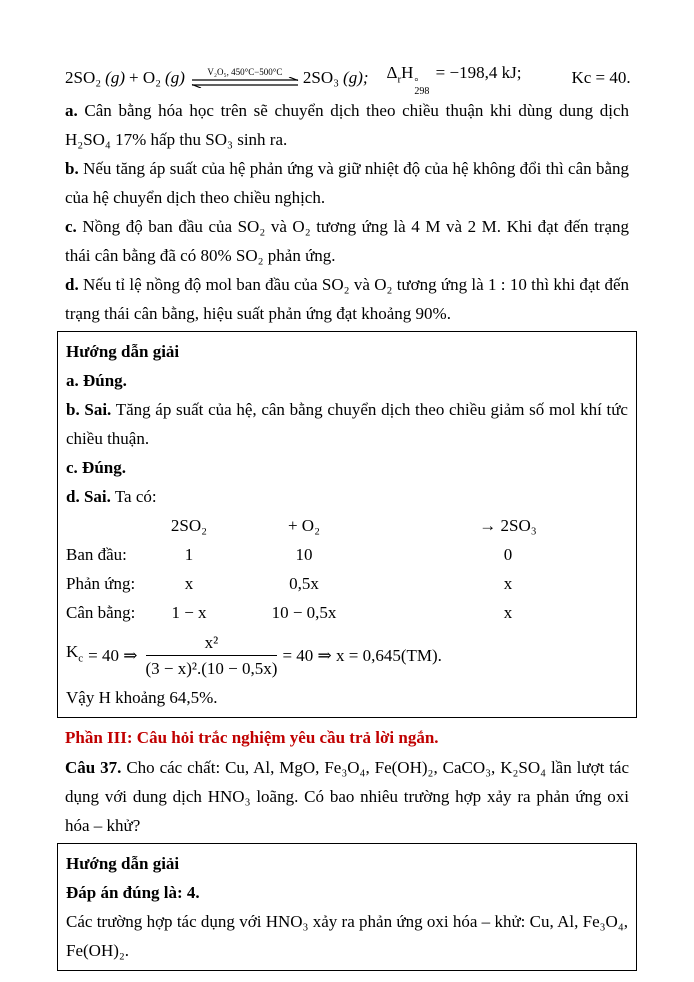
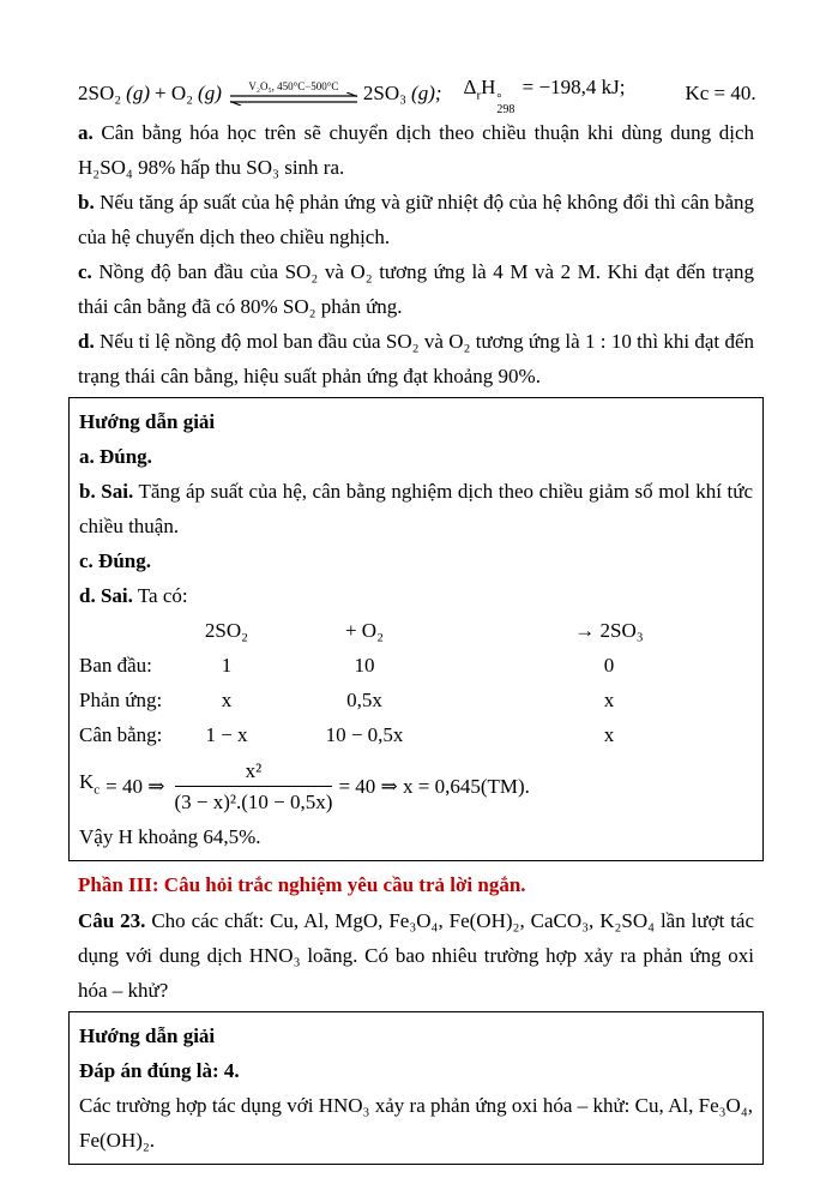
  2SO₂
  (g)
  + O₂
  (g)
  V₂O₅, 450°C−500°C
  2SO₃
  (g);
  ΔrH
  °
  298
  = −198,4 kJ;
  Kc = 40.
- a. Cân bằng hóa học trên sẽ chuyển dịch theo chiều thuận khi dùng dung dịch H₂SO₄ 17% hấp thu SO₃ sinh ra.
+ a. Cân bằng hóa học trên sẽ chuyển dịch theo chiều thuận khi dùng dung dịch H₂SO₄ 98% hấp thu SO₃ sinh ra.
  b. Nếu tăng áp suất của hệ phản ứng và giữ nhiệt độ của hệ không đổi thì cân bằng của hệ chuyển dịch theo chiều nghịch.
  c. Nồng độ ban đầu của SO₂ và O₂ tương ứng là 4 M và 2 M. Khi đạt đến trạng thái cân bằng đã có 80% SO₂ phản ứng.
  d. Nếu tỉ lệ nồng độ mol ban đầu của SO₂ và O₂ tương ứng là 1 : 10 thì khi đạt đến trạng thái cân bằng, hiệu suất phản ứng đạt khoảng 90%.
  Hướng dẫn giải
  a. Đúng.
- b. Sai. Tăng áp suất của hệ, cân bằng chuyển dịch theo chiều giảm số mol khí tức chiều thuận.
+ b. Sai. Tăng áp suất của hệ, cân bằng nghiệm dịch theo chiều giảm số mol khí tức chiều thuận.
  c. Đúng.
  d. Sai. Ta có:
  2SO₂
  + O₂
  → 2SO₃
  Ban đầu:
  1
  10
  0
  Phản ứng:
  x
  0,5x
  x
  Cân bằng:
  1 − x
  10 − 0,5x
  x
  Kc
  = 40 ⇒
  x²
  (3 − x)².(10 − 0,5x)
  = 40 ⇒ x = 0,645(TM).
  Vậy H khoảng 64,5%.
  Phần III: Câu hỏi trắc nghiệm yêu cầu trả lời ngắn.
- Câu 37. Cho các chất: Cu, Al, MgO, Fe₃O₄, Fe(OH)₂, CaCO₃, K₂SO₄ lần lượt tác dụng với dung dịch HNO₃ loãng. Có bao nhiêu trường hợp xảy ra phản ứng oxi hóa – khử?
+ Câu 23. Cho các chất: Cu, Al, MgO, Fe₃O₄, Fe(OH)₂, CaCO₃, K₂SO₄ lần lượt tác dụng với dung dịch HNO₃ loãng. Có bao nhiêu trường hợp xảy ra phản ứng oxi hóa – khử?
  Hướng dẫn giải
  Đáp án đúng là: 4.
  Các trường hợp tác dụng với HNO₃ xảy ra phản ứng oxi hóa – khử: Cu, Al, Fe₃O₄, Fe(OH)₂.
